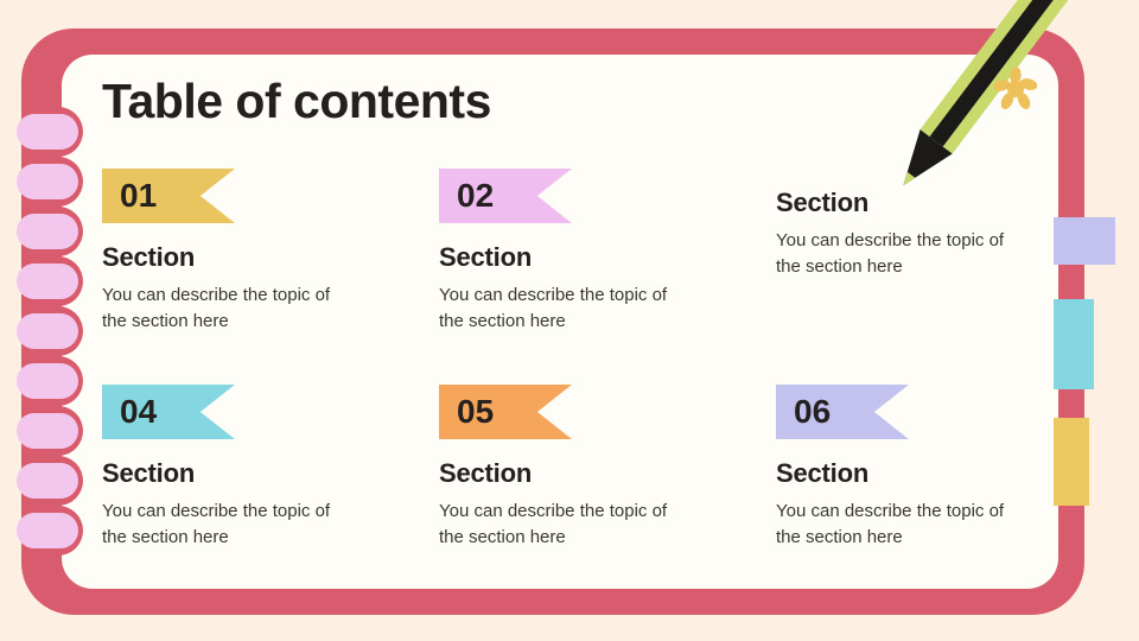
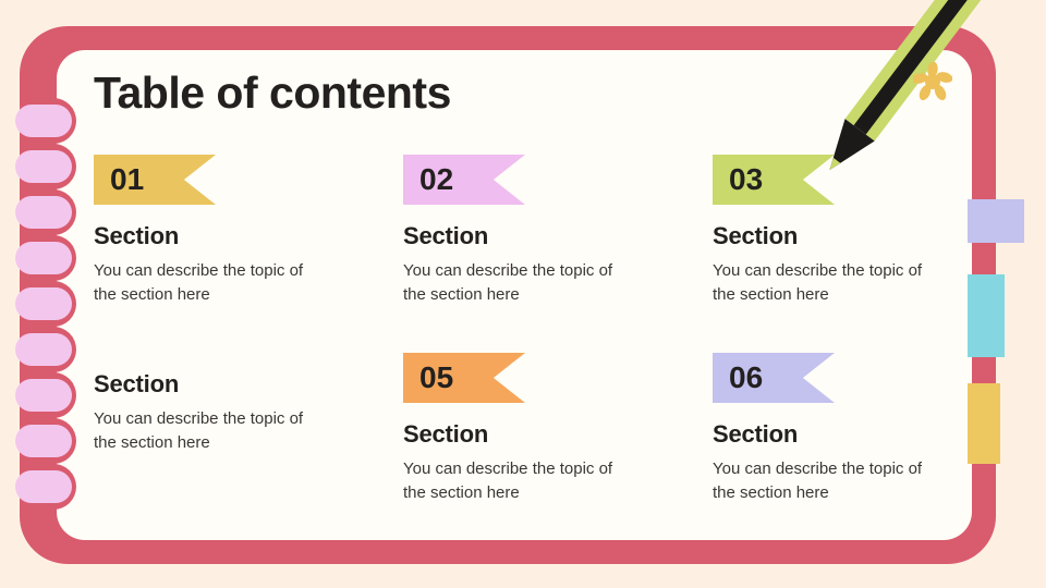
  Table of contents
  01
  Section
  You can describe the topic of the section here
  02
  Section
  You can describe the topic of the section here
+ 03
  Section
  You can describe the topic of the section here
- 04
  Section
  You can describe the topic of the section here
  05
  Section
  You can describe the topic of the section here
  06
  Section
  You can describe the topic of the section here
